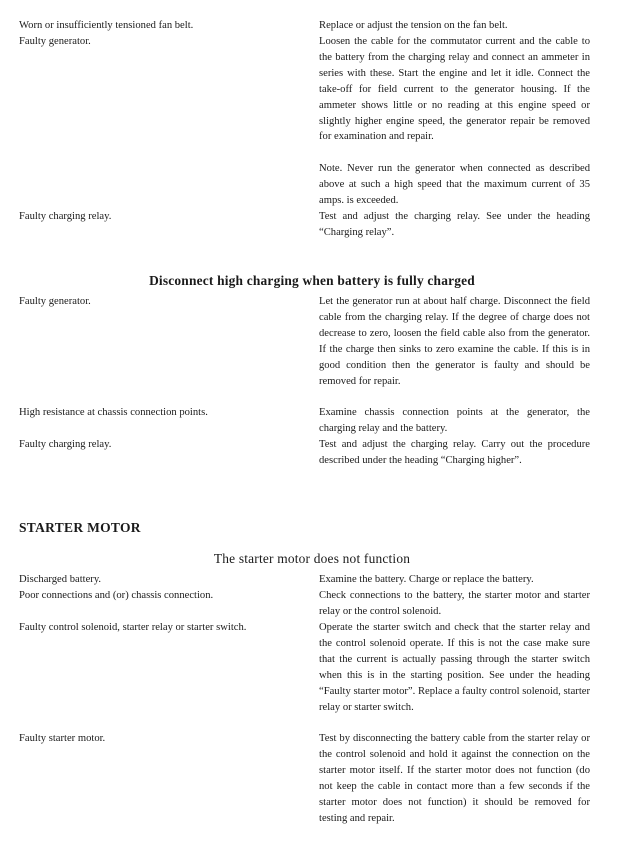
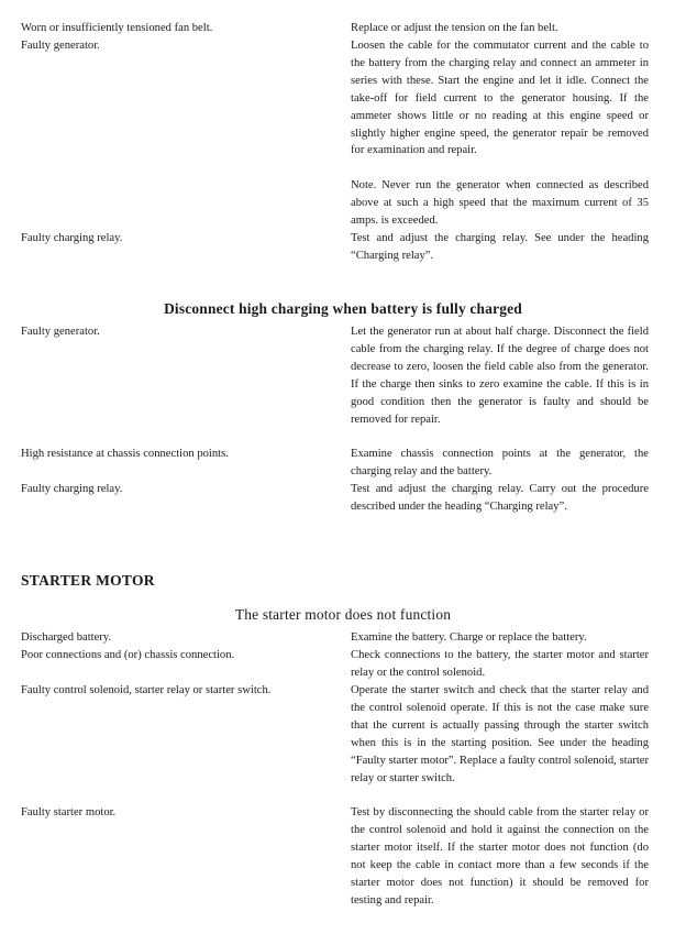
  Worn or insufficiently tensioned fan belt.
  Replace or adjust the tension on the fan belt.
  Faulty generator.
  Loosen the cable for the commutator current and the cable to the battery from the charging relay and connect an ammeter in series with these. Start the engine and let it idle. Connect the take-off for field current to the generator housing. If the ammeter shows little or no reading at this engine speed or slightly higher engine speed, the generator repair be removed for examination and repair.
  Note. Never run the generator when connected as described above at such a high speed that the maximum current of 35 amps. is exceeded.
  Faulty charging relay.
  Test and adjust the charging relay. See under the heading “Charging relay”.
  Disconnect high charging when battery is fully charged
  Faulty generator.
  Let the generator run at about half charge. Disconnect the field cable from the charging relay. If the degree of charge does not decrease to zero, loosen the field cable also from the generator. If the charge then sinks to zero examine the cable. If this is in good condition then the generator is faulty and should be removed for repair.
  High resistance at chassis connection points.
  Examine chassis connection points at the generator, the charging relay and the battery.
  Faulty charging relay.
- Test and adjust the charging relay. Carry out the procedure described under the heading “Charging higher”.
+ Test and adjust the charging relay. Carry out the procedure described under the heading “Charging relay”.
  STARTER MOTOR
  The starter motor does not function
  Discharged battery.
  Examine the battery. Charge or replace the battery.
  Poor connections and (or) chassis connection.
  Check connections to the battery, the starter motor and starter relay or the control solenoid.
  Faulty control solenoid, starter relay or starter switch.
  Operate the starter switch and check that the starter relay and the control solenoid operate. If this is not the case make sure that the current is actually passing through the starter switch when this is in the starting position. See under the heading “Faulty starter motor”. Replace a faulty control solenoid, starter relay or starter switch.
  Faulty starter motor.
- Test by disconnecting the battery cable from the starter relay or the control solenoid and hold it against the connection on the starter motor itself. If the starter motor does not function (do not keep the cable in contact more than a few seconds if the starter motor does not function) it should be removed for testing and repair.
+ Test by disconnecting the should cable from the starter relay or the control solenoid and hold it against the connection on the starter motor itself. If the starter motor does not function (do not keep the cable in contact more than a few seconds if the starter motor does not function) it should be removed for testing and repair.
